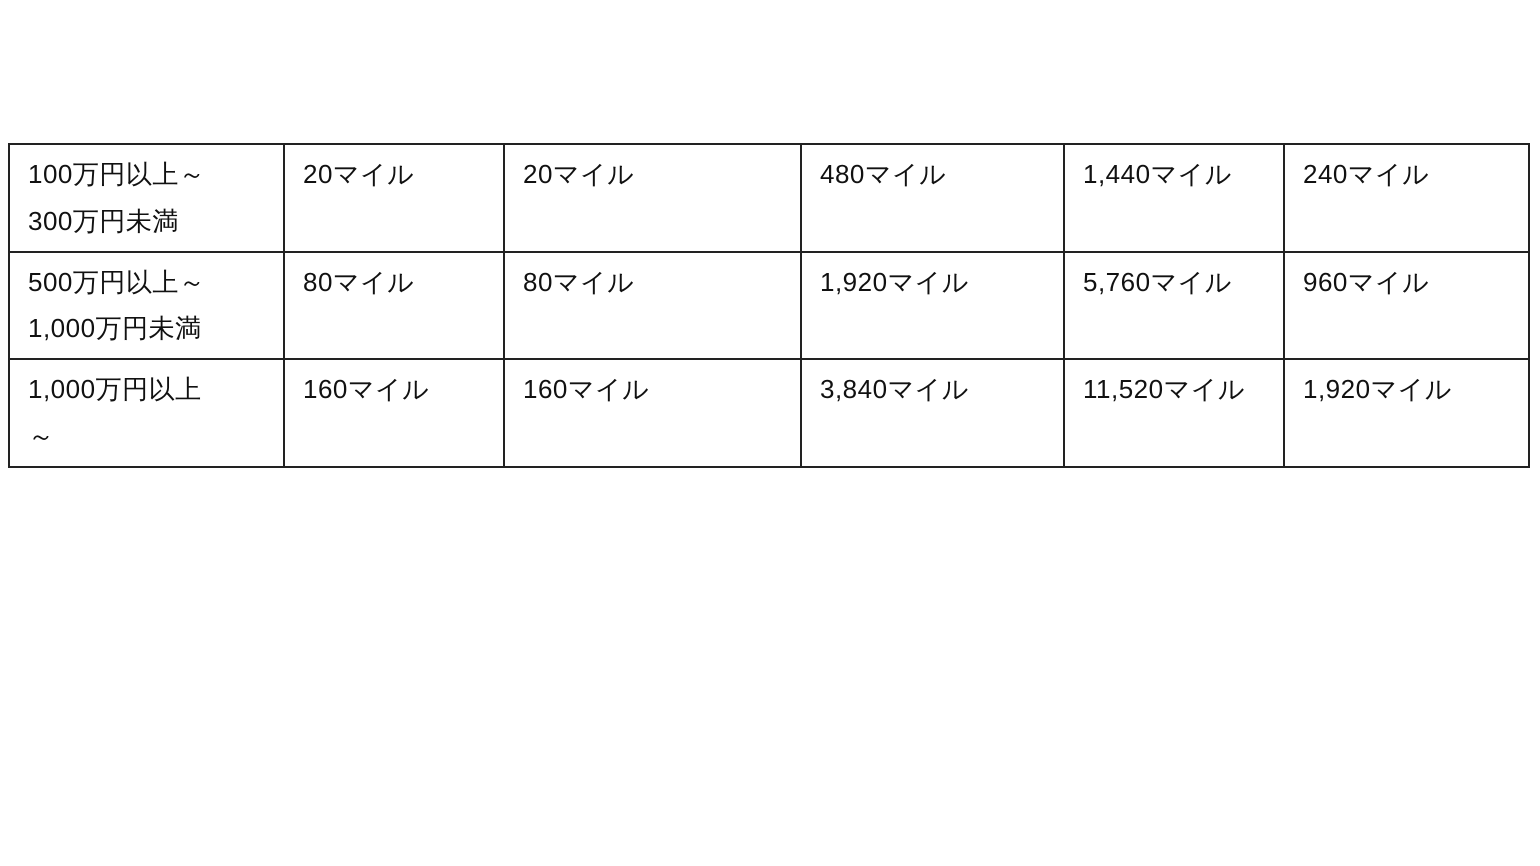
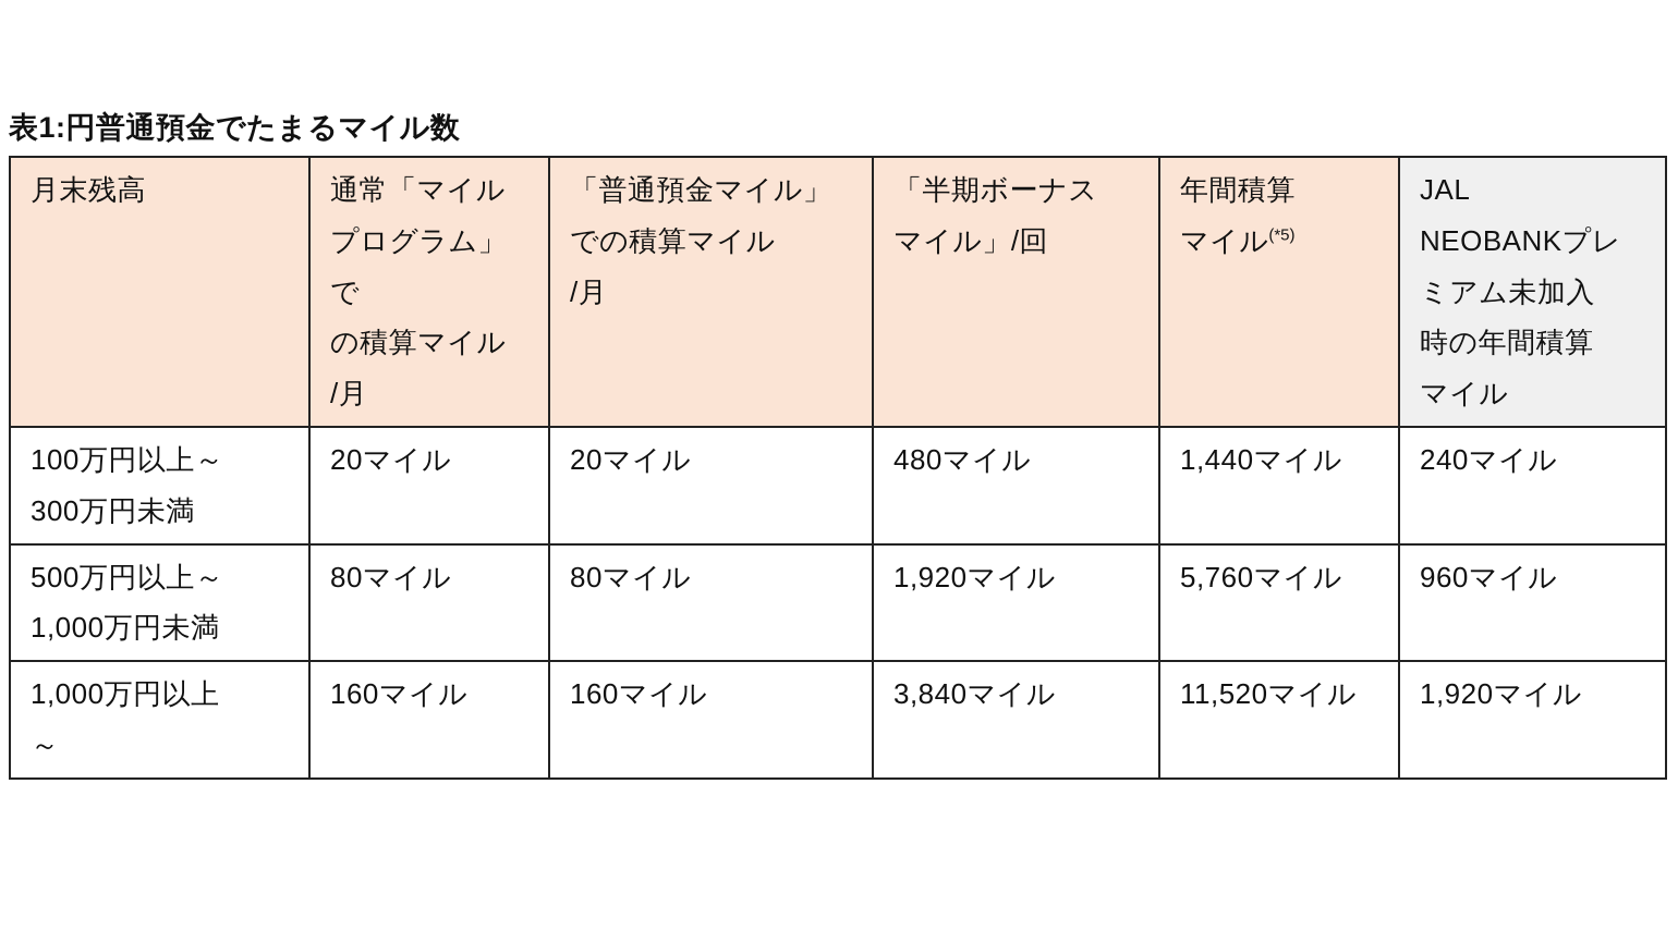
+ 表1:円普通預金でたまるマイル数
+ 月末残高	通常「マイル プログラム」で の積算マイル /月	「普通預金マイル」 での積算マイル /月	「半期ボーナス マイル」/回	年間積算 マイル(*5)	JAL NEOBANKプレ ミアム未加入 時の年間積算 マイル
  100万円以上～ 300万円未満	20マイル	20マイル	480マイル	1,440マイル	240マイル
  500万円以上～ 1,000万円未満	80マイル	80マイル	1,920マイル	5,760マイル	960マイル
  1,000万円以上 ～	160マイル	160マイル	3,840マイル	11,520マイル	1,920マイル
